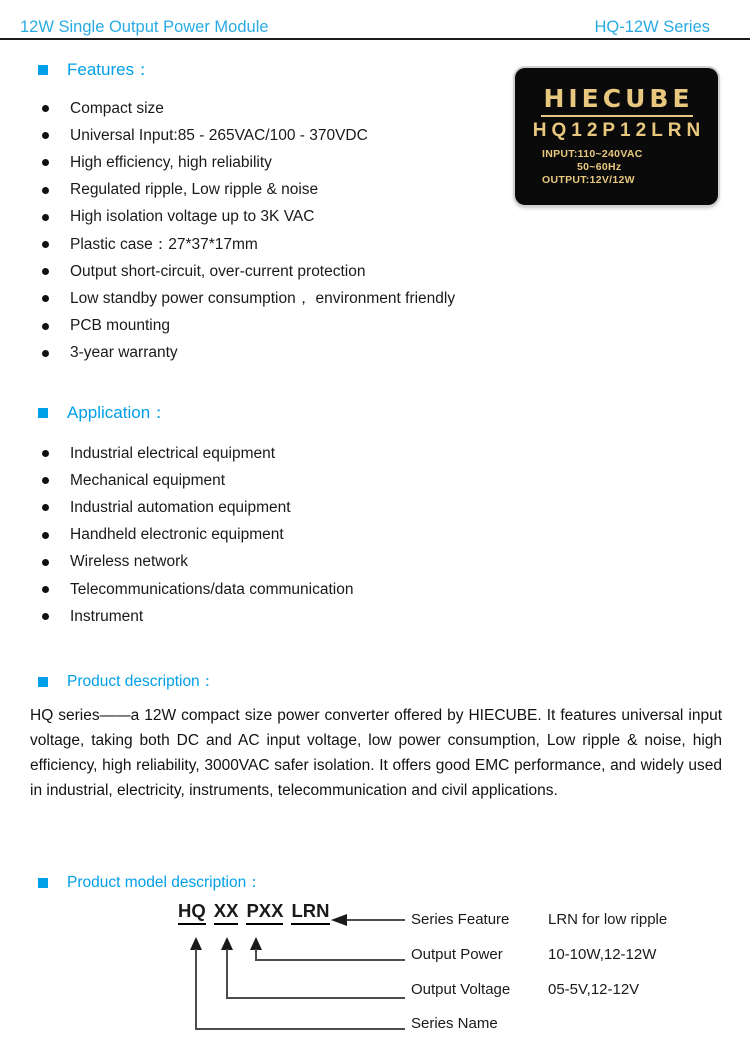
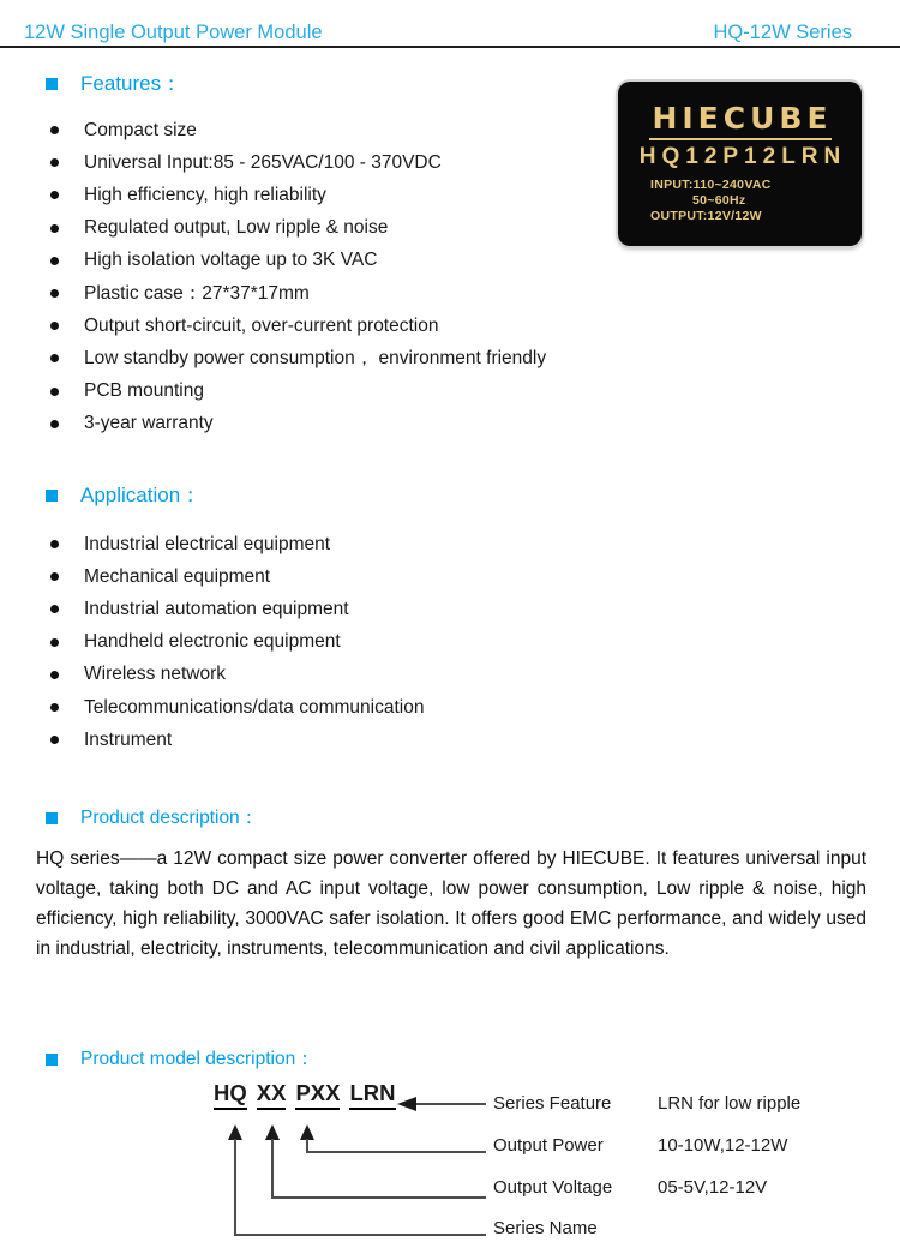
  12W Single Output Power Module
  HQ-12W Series
  HIECUBE
  HQ12P12LRN
  INPUT:110~240VAC
  50~60Hz
  OUTPUT:12V/12W
  Features：
  Compact size
  Universal Input:85 - 265VAC/100 - 370VDC
  High efficiency, high reliability
- Regulated ripple, Low ripple & noise
+ Regulated output, Low ripple & noise
  High isolation voltage up to 3K VAC
  Plastic case：27*37*17mm
  Output short-circuit, over-current protection
  Low standby power consumption， environment friendly
  PCB mounting
  3-year warranty
  Application：
  Industrial electrical equipment
  Mechanical equipment
  Industrial automation equipment
  Handheld electronic equipment
  Wireless network
  Telecommunications/data communication
  Instrument
  Product description：
  HQ series——a 12W compact size power converter offered by HIECUBE. It features universal input voltage, taking both DC and AC input voltage, low power consumption, Low ripple & noise, high efficiency, high reliability, 3000VAC safer isolation. It offers good EMC performance, and widely used in industrial, electricity, instruments, telecommunication and civil applications.
  Product model description：
  HQ XX PXX LRN
  Series Feature
  Output Power
  Output Voltage
  Series Name
  LRN for low ripple
  10-10W,12-12W
  05-5V,12-12V
